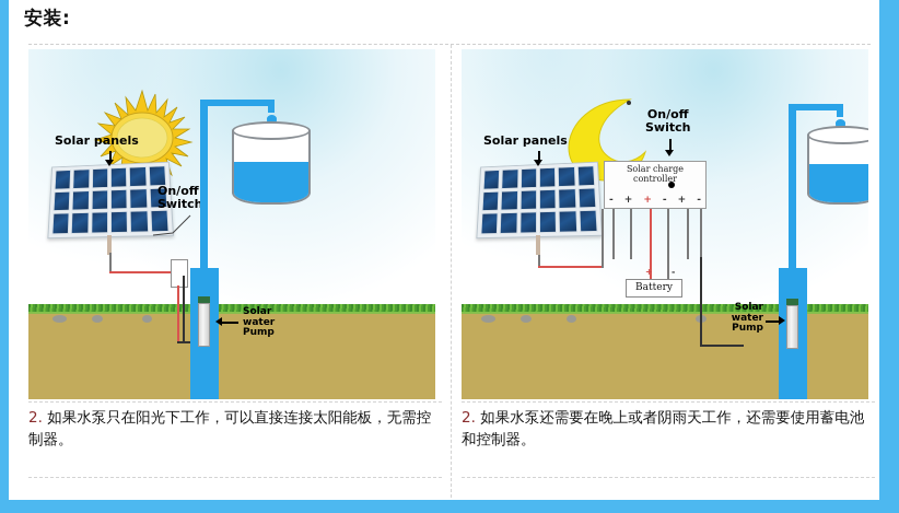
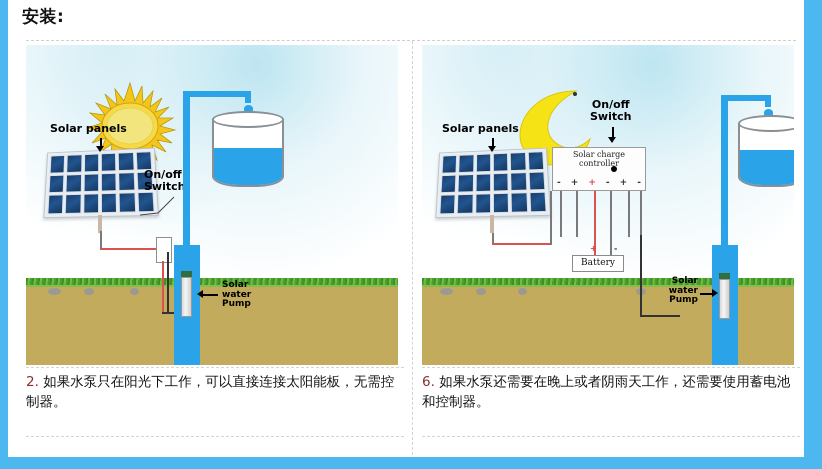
  安装:
  Solar panels
  On/off
  Switch
  Solar
  water
  Pump
  2. 如果水泵只在阳光下工作，可以直接连接太阳能板，无需控制器。
  Solar panels
  On/off
  Switch
  Solar charge
  controller
  -
  +
  +
  -
  +
  -
  +
  -
  Battery
  Solar
  water
  Pump
- 2. 如果水泵还需要在晚上或者阴雨天工作，还需要使用蓄电池和控制器。
+ 6. 如果水泵还需要在晚上或者阴雨天工作，还需要使用蓄电池和控制器。
